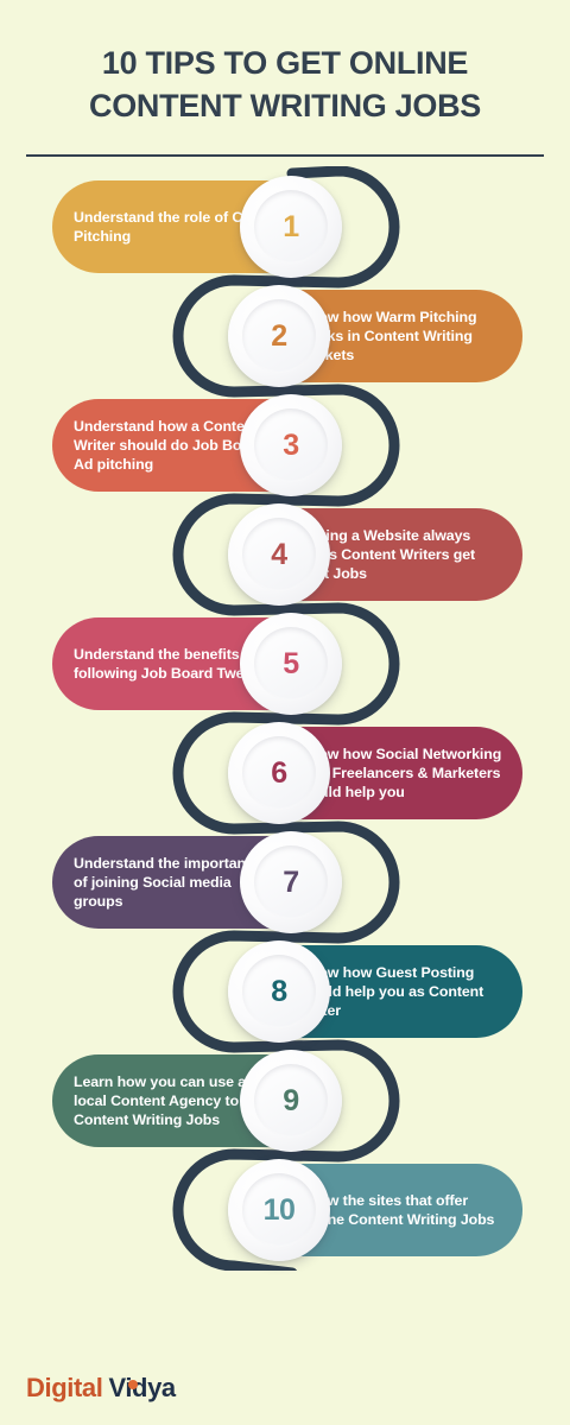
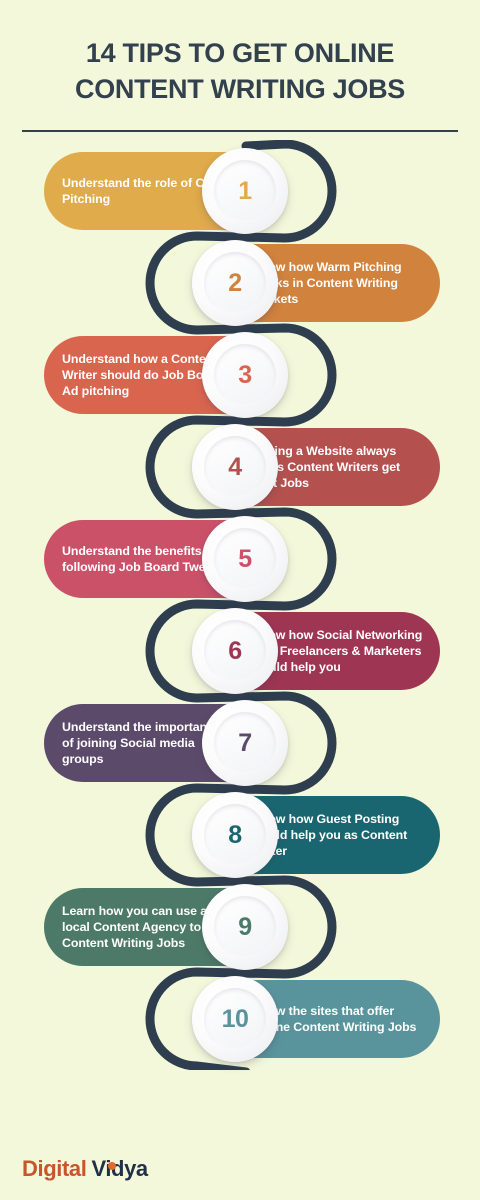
- 10 TIPS TO GET ONLINE
+ 14 TIPS TO GET ONLINE
  CONTENT WRITING JOBS
  Understand the role of C Pitching
  1
  2
  w how Warm Pitching ks in Content Writing kets
  Understand how a Conte Writer should do Job Bo Ad pitching
  3
  4
  ing a Website always s Content Writers get t Jobs
  Understand the benefits following Job Board Tw
  5
  6
  w how Social Networking Freelancers & Marketers ld help you
  Understand the importan of joining Social media groups
  7
  8
  w how Guest Posting ld help you as Content er
  Learn how you can use a local Content Agency to Content Writing Jobs
  9
  10
  w the sites that offer ne Content Writing Jobs
  Digital
  Vdya
